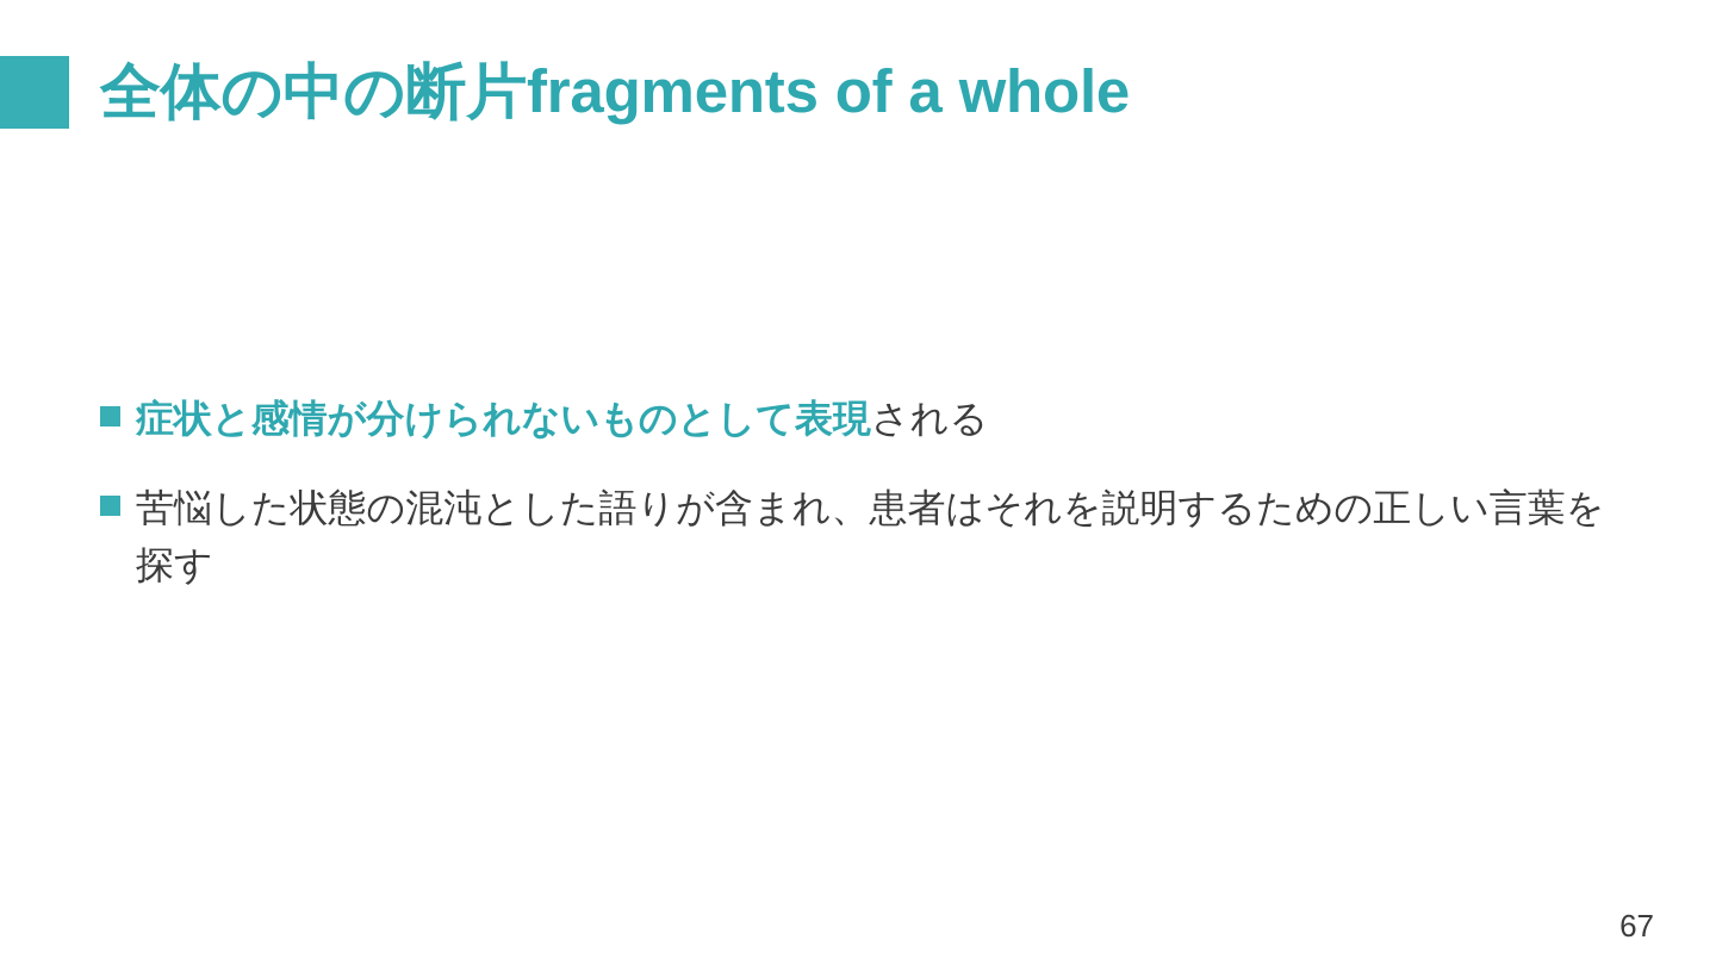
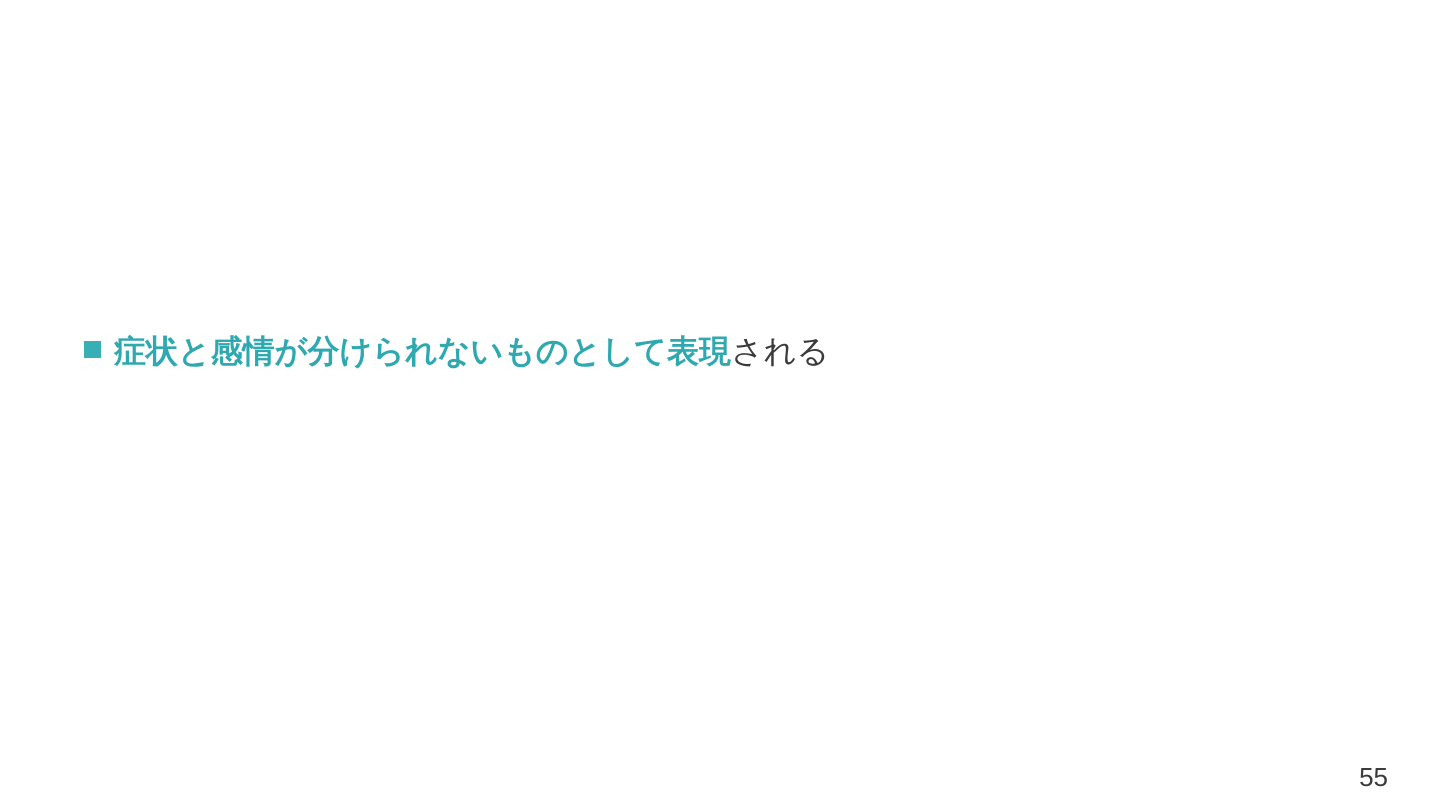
- 全体の中の断片fragments of a whole
  症状と感情が分けられないものとして表現される
- 苦悩した状態の混沌とした語りが含まれ、患者はそれを説明するための正しい言葉を探す
- 67
+ 55
